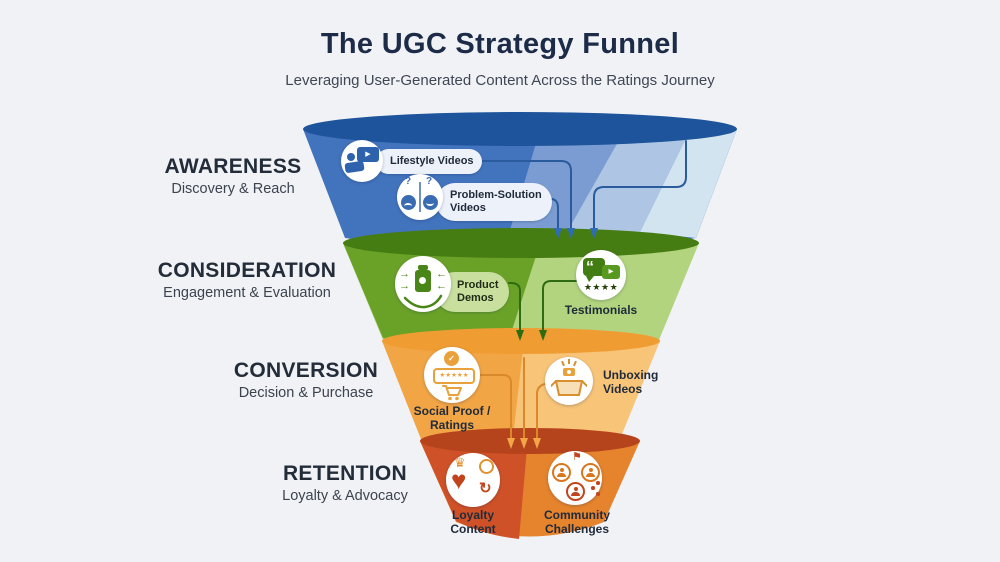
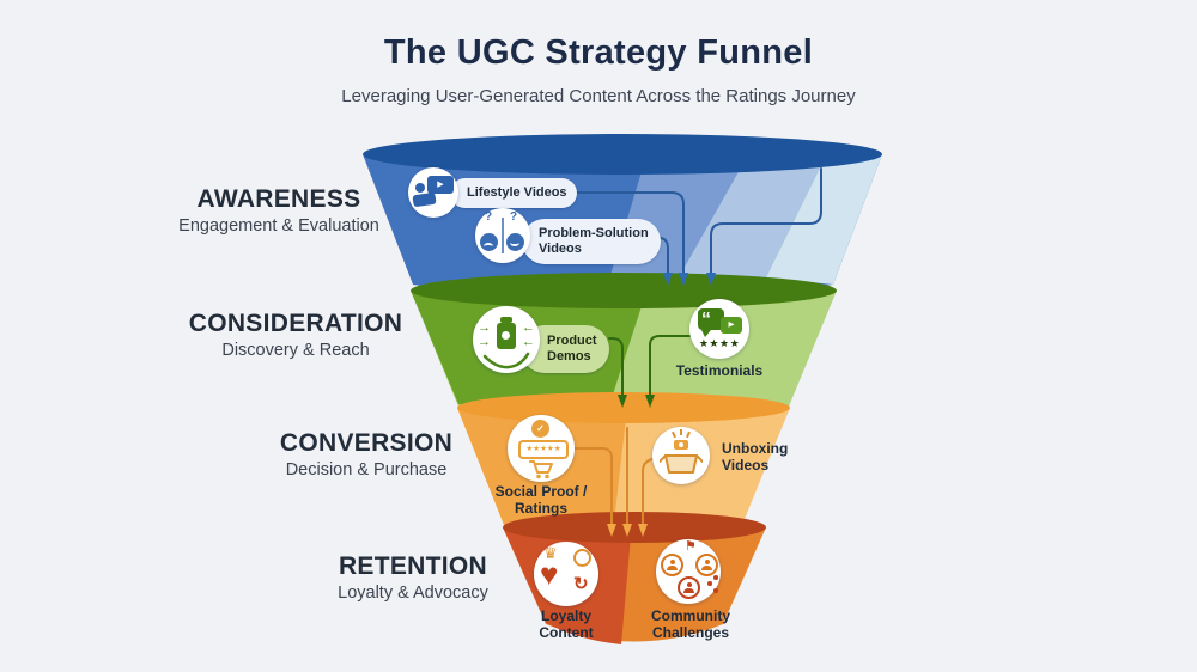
  The UGC Strategy Funnel
  Leveraging User-Generated Content Across the Ratings Journey
  AWARENESS
- Discovery & Reach
+ Engagement & Evaluation
  CONSIDERATION
- Engagement & Evaluation
+ Discovery & Reach
  CONVERSION
  Decision & Purchase
  RETENTION
  Loyalty & Advocacy
  Lifestyle Videos
  Problem-Solution Videos
  ?
  ?
  Product Demos
  →
  →
  ←
  ←
  “
  ★★★★
  Testimonials
  ✓
  Social Proof / Ratings
  Unboxing Videos
  ♛
  ♥
  ↻
  Loyalty Content
  ⚑
  Community Challenges
